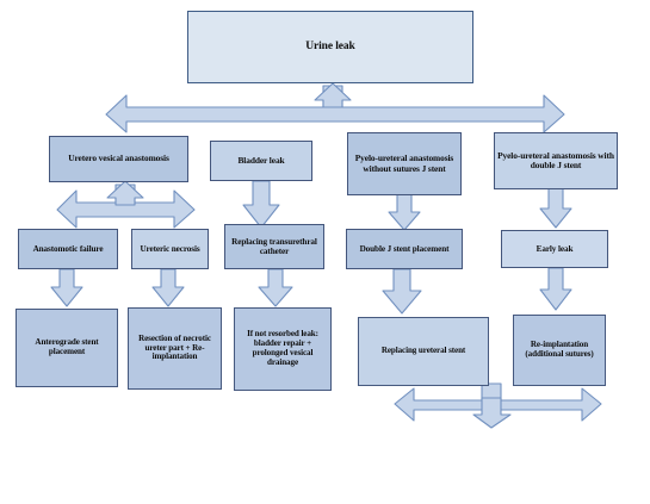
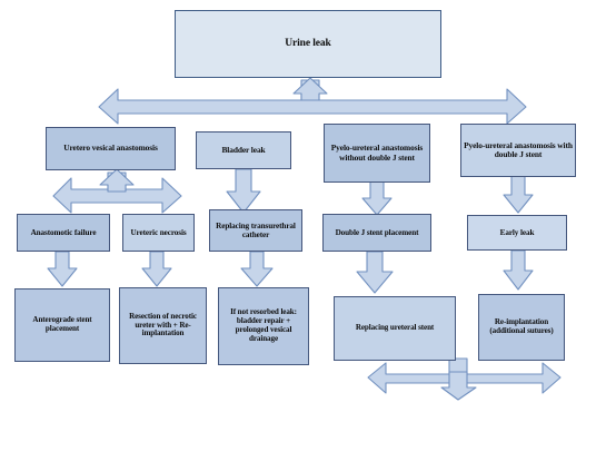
  Urine leak
  Uretero vesical anastomosis
  Bladder leak
- Pyelo-ureteral anastomosis without sutures J stent
+ Pyelo-ureteral anastomosis without double J stent
  Pyelo-ureteral anastomosis with double J stent
  Anastomotic failure
  Ureteric necrosis
  Replacing transurethral catheter
  Double J stent placement
  Early leak
  Anterograde stent placement
- Resection of necrotic ureter part + Re-implantation
+ Resection of necrotic ureter with + Re-implantation
  If not resorbed leak: bladder repair + prolonged vesical drainage
  Replacing ureteral stent
  Re-implantation (additional sutures)
